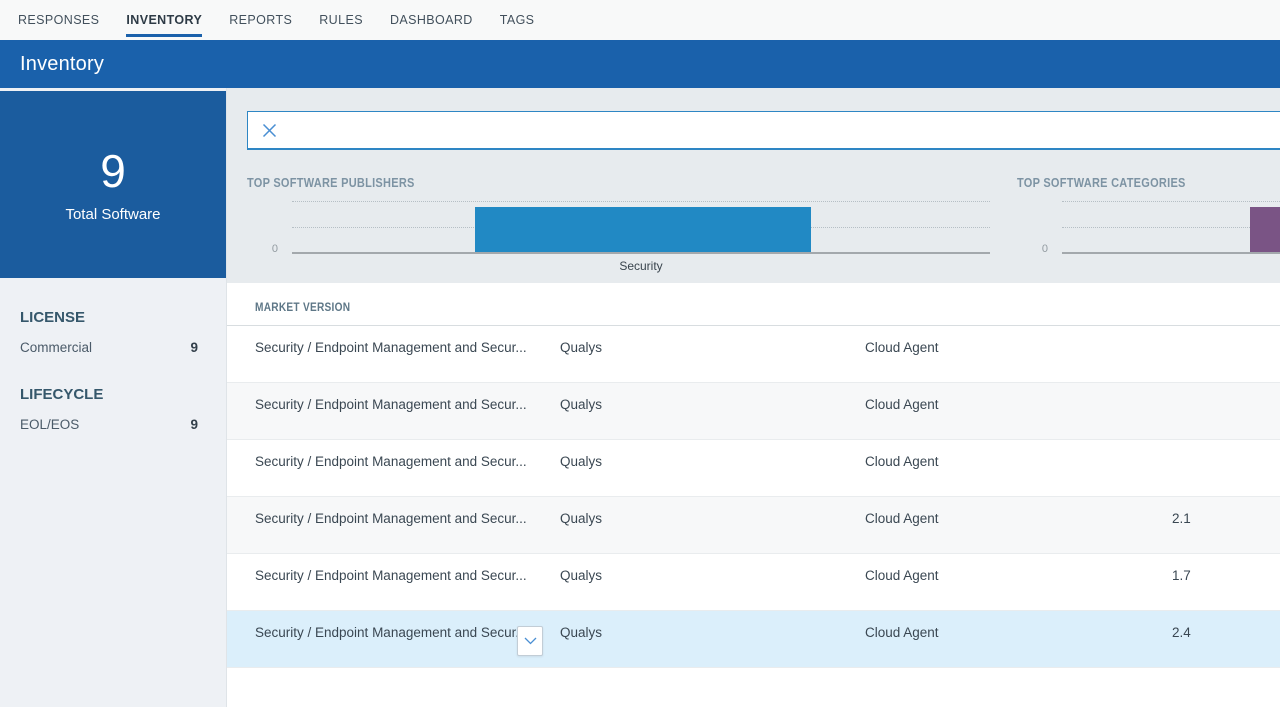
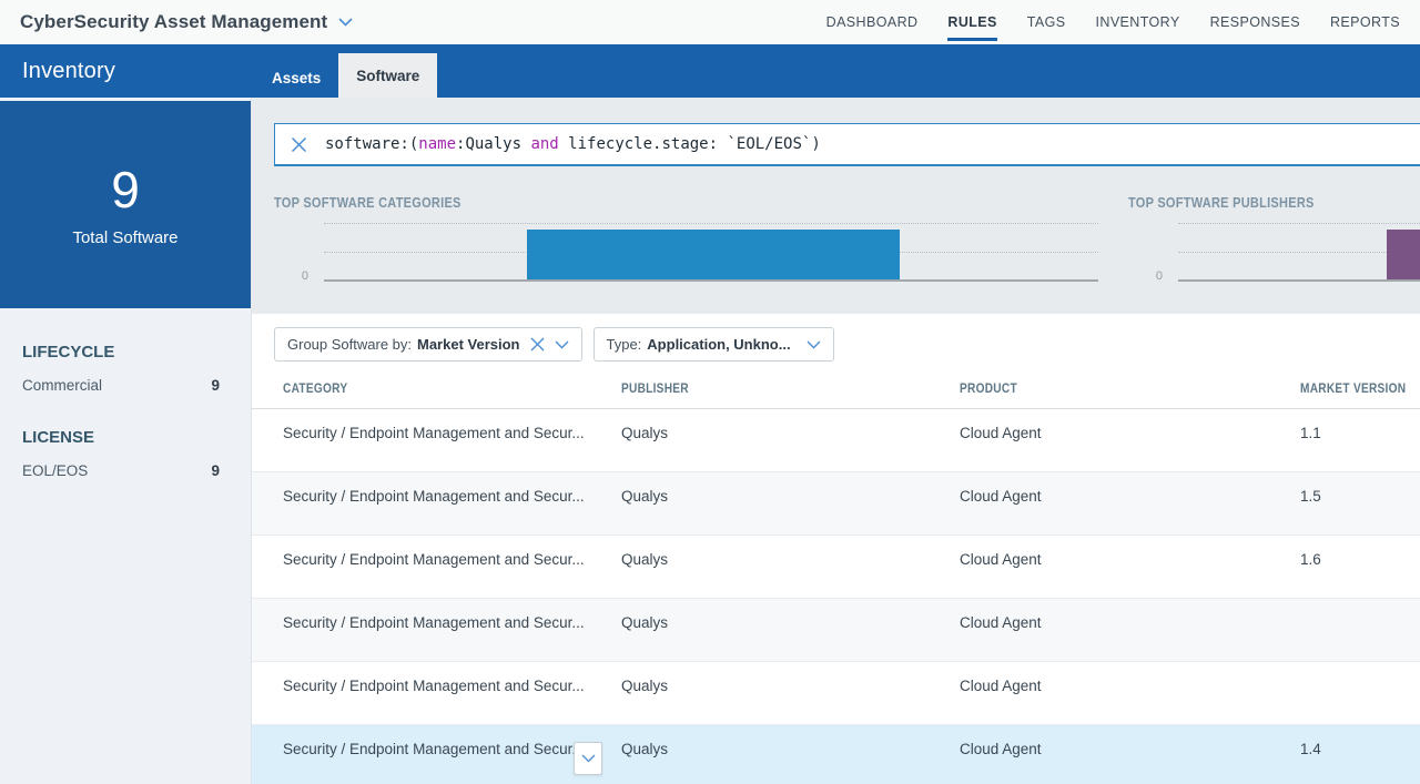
+ CyberSecurity Asset Management
- RESPONSES
+ DASHBOARD
- INVENTORY
+ RULES
- REPORTS
+ TAGS
- RULES
+ INVENTORY
- DASHBOARD
+ RESPONSES
- TAGS
+ REPORTS
  Inventory
+ Assets
+ Software
  9
  Total Software
- LICENSE
+ LIFECYCLE
  Commercial
  9
- LIFECYCLE
+ LICENSE
  EOL/EOS
  9
+ software:(name:Qualys and lifecycle.stage: `EOL/EOS`)
- TOP SOFTWARE PUBLISHERS
+ TOP SOFTWARE CATEGORIES
  0
- Security
- TOP SOFTWARE CATEGORIES
+ TOP SOFTWARE PUBLISHERS
  0
+ Group Software by:
+ Market Version
+ Type:
+ Application, Unkno...
+ CATEGORY
+ PUBLISHER
+ PRODUCT
  MARKET VERSION
  Security / Endpoint Management and Secur...
  Qualys
  Cloud Agent
+ 1.1
  Security / Endpoint Management and Secur...
  Qualys
  Cloud Agent
+ 1.5
  Security / Endpoint Management and Secur...
  Qualys
  Cloud Agent
+ 1.6
  Security / Endpoint Management and Secur...
  Qualys
  Cloud Agent
- 2.1
  Security / Endpoint Management and Secur...
  Qualys
  Cloud Agent
- 1.7
  Security / Endpoint Management and Secur
  Qualys
  Cloud Agent
- 2.4
+ 1.4
